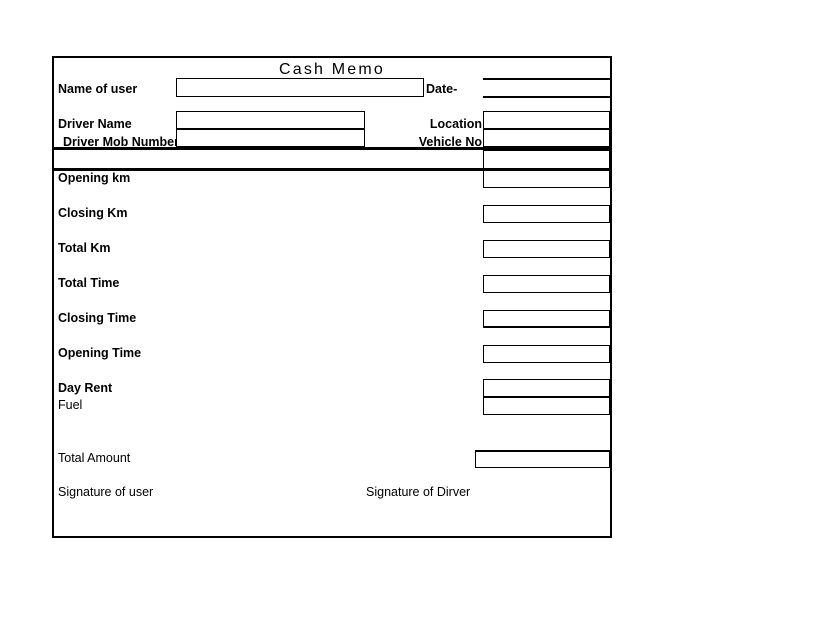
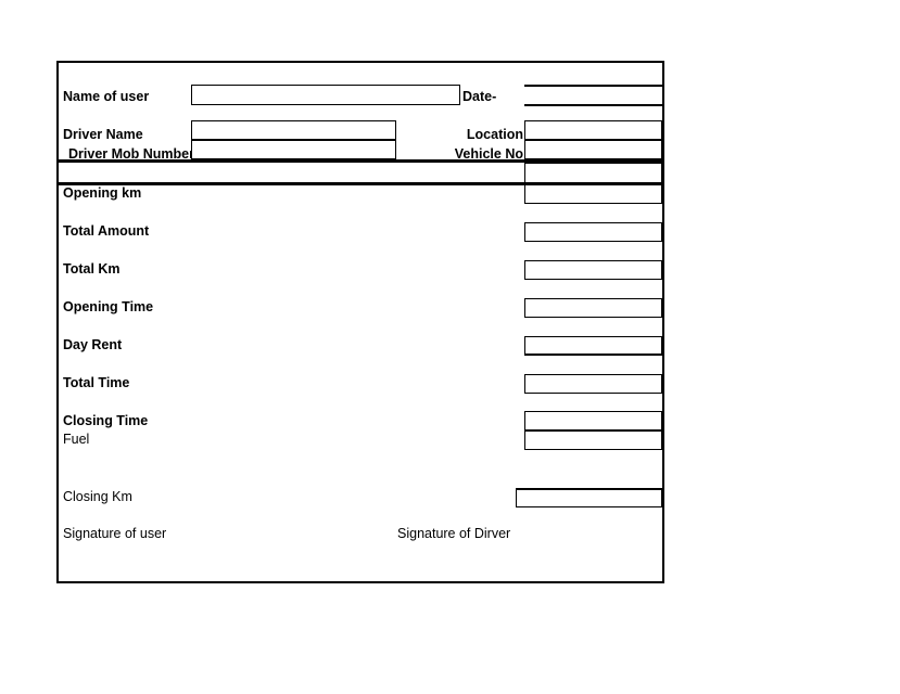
- Cash Memo
  Name of user
  Date-
  Driver Name
  Driver Mob Numbe
  Location
  Vehicle No
  Opening km
- Closing Km
+ Total Amount
  Total Km
- Total Time
+ Opening Time
- Closing Time
+ Day Rent
- Opening Time
+ Total Time
- Day Rent
+ Closing Time
  Fuel
- Total Amount
+ Closing Km
  Signature of user
  Signature of Dirver
